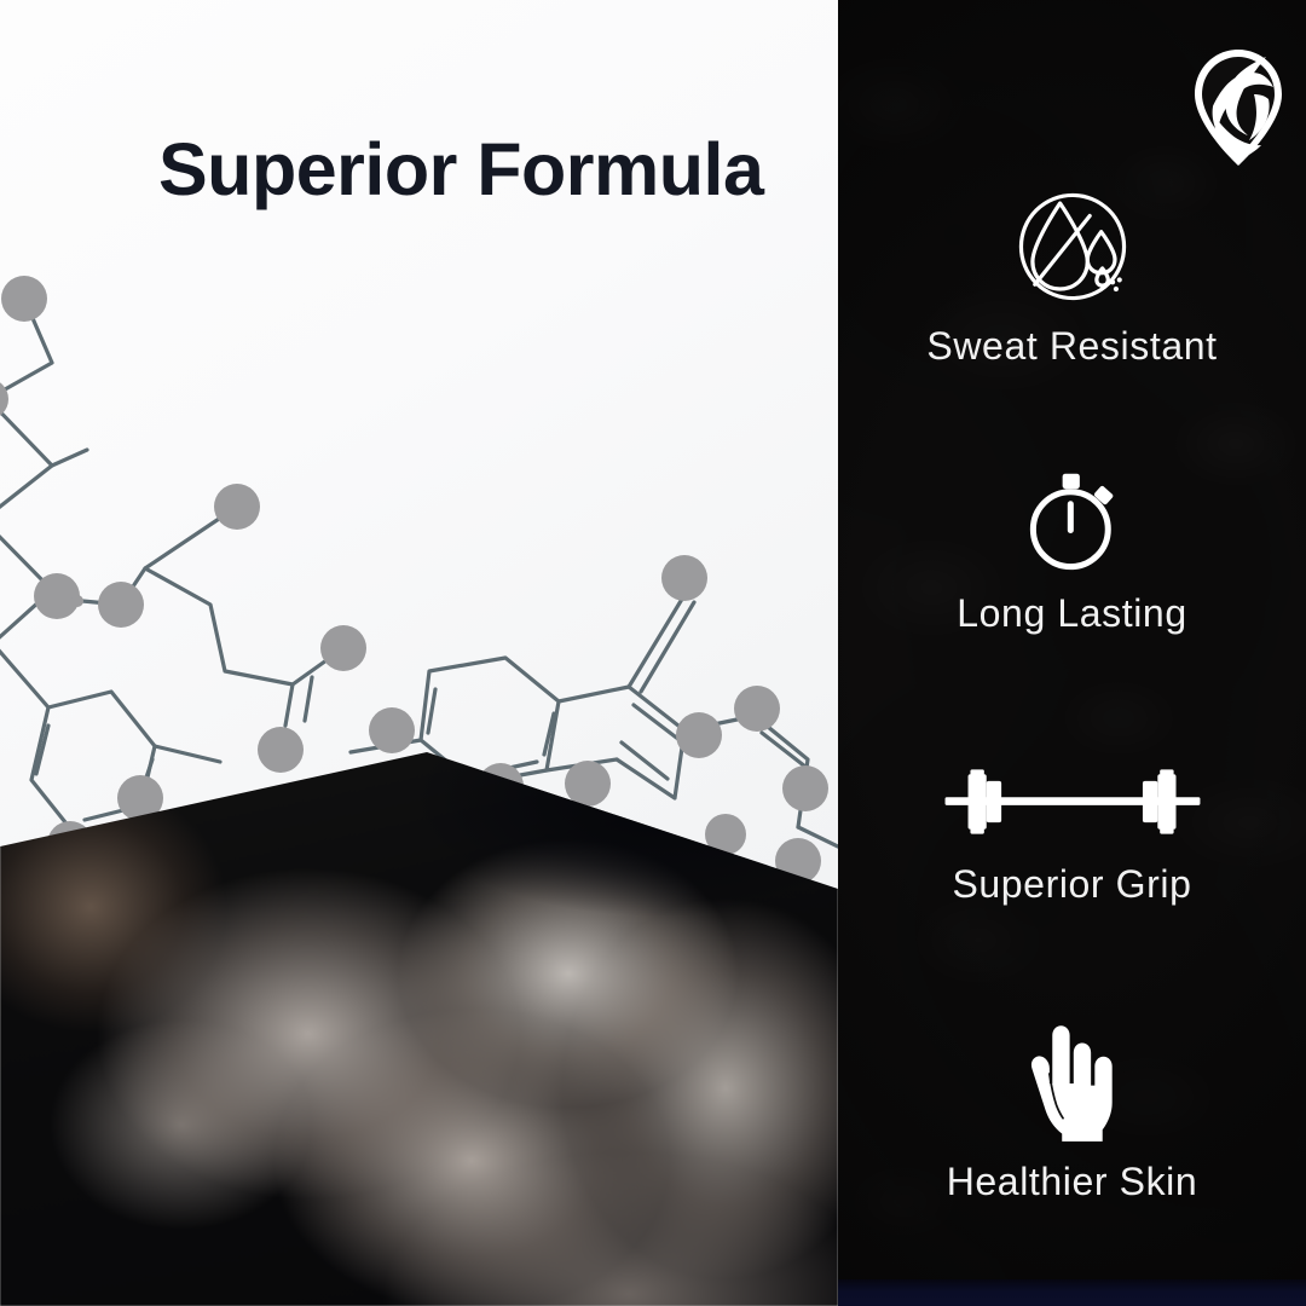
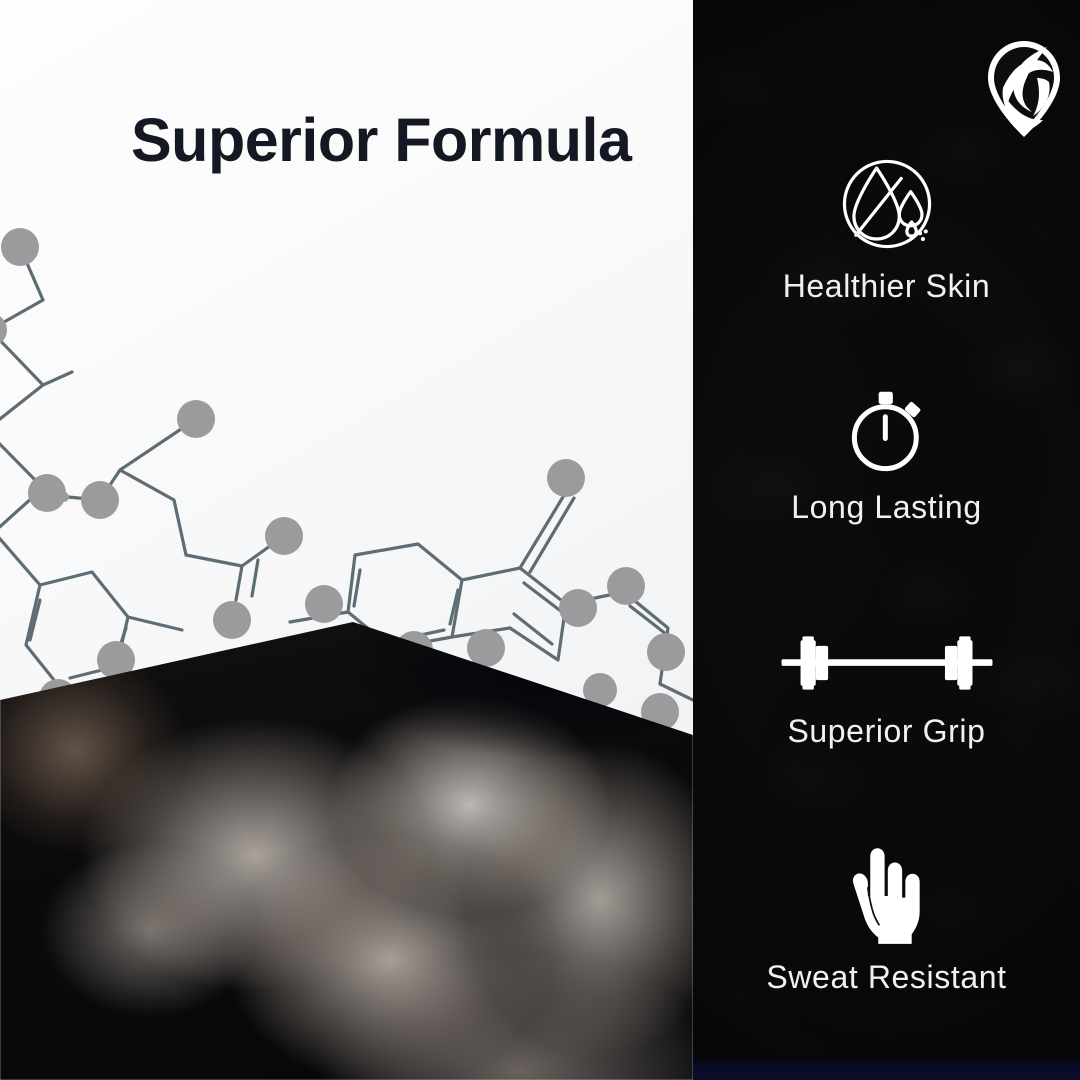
  Superior Formula
- Sweat Resistant
+ Healthier Skin
  Long Lasting
  Superior Grip
- Healthier Skin
+ Sweat Resistant
